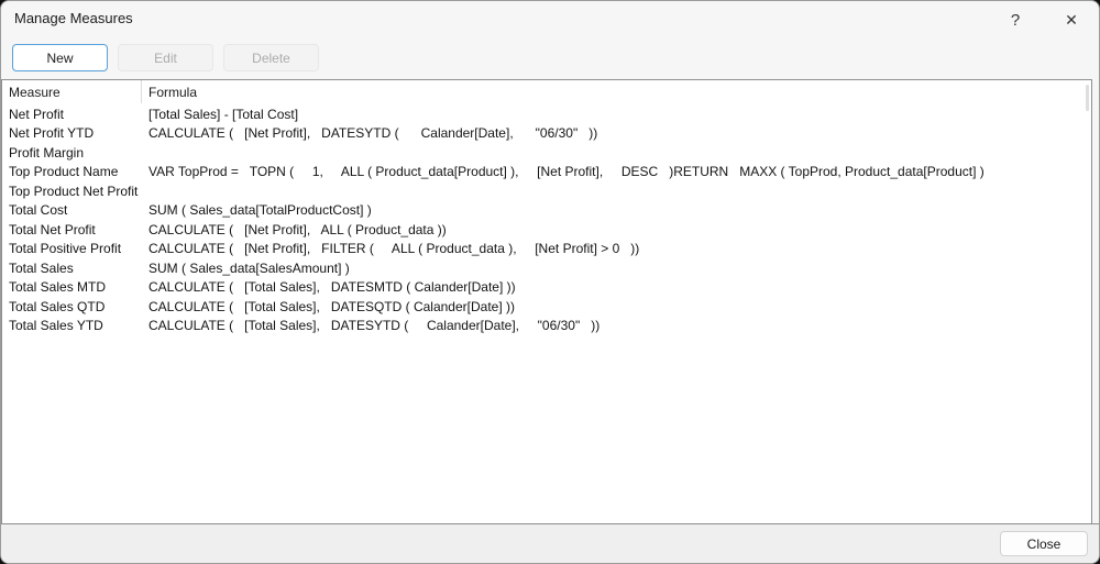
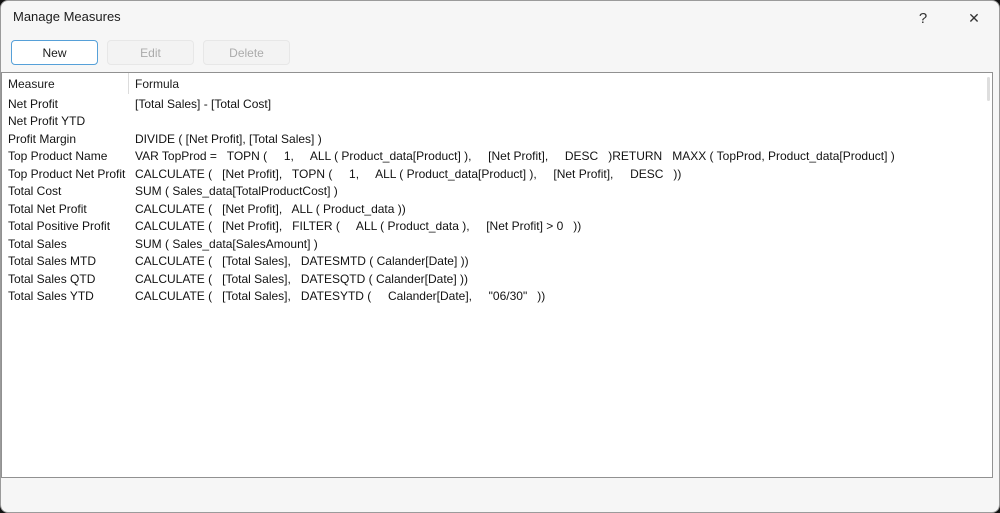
  Manage Measures
  ?
  ✕
  New
  Edit
  Delete
  Measure
  Formula
  Net Profit
  [Total Sales] - [Total Cost]
  Net Profit YTD
- CALCULATE ( [Net Profit], DATESYTD ( Calander[Date], "06/30" ))
  Profit Margin
+ DIVIDE ( [Net Profit], [Total Sales] )
  Top Product Name
  VAR TopProd = TOPN ( 1, ALL ( Product_data[Product] ), [Net Profit], DESC )RETURN MAXX ( TopProd, Product_data[Product] )
  Top Product Net Profit
+ CALCULATE ( [Net Profit], TOPN ( 1, ALL ( Product_data[Product] ), [Net Profit], DESC ))
  Total Cost
  SUM ( Sales_data[TotalProductCost] )
  Total Net Profit
  CALCULATE ( [Net Profit], ALL ( Product_data ))
  Total Positive Profit
  CALCULATE ( [Net Profit], FILTER ( ALL ( Product_data ), [Net Profit] > 0 ))
  Total Sales
  SUM ( Sales_data[SalesAmount] )
  Total Sales MTD
  CALCULATE ( [Total Sales], DATESMTD ( Calander[Date] ))
  Total Sales QTD
  CALCULATE ( [Total Sales], DATESQTD ( Calander[Date] ))
  Total Sales YTD
  CALCULATE ( [Total Sales], DATESYTD ( Calander[Date], "06/30" ))
- Close
